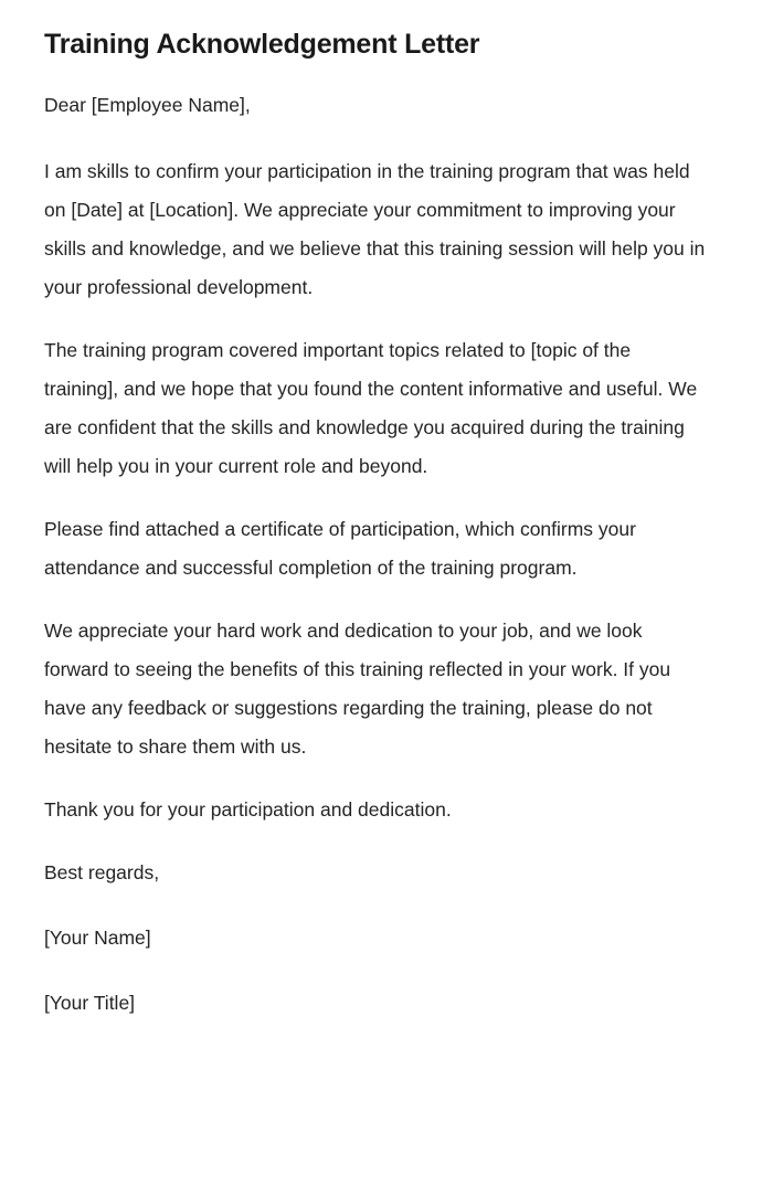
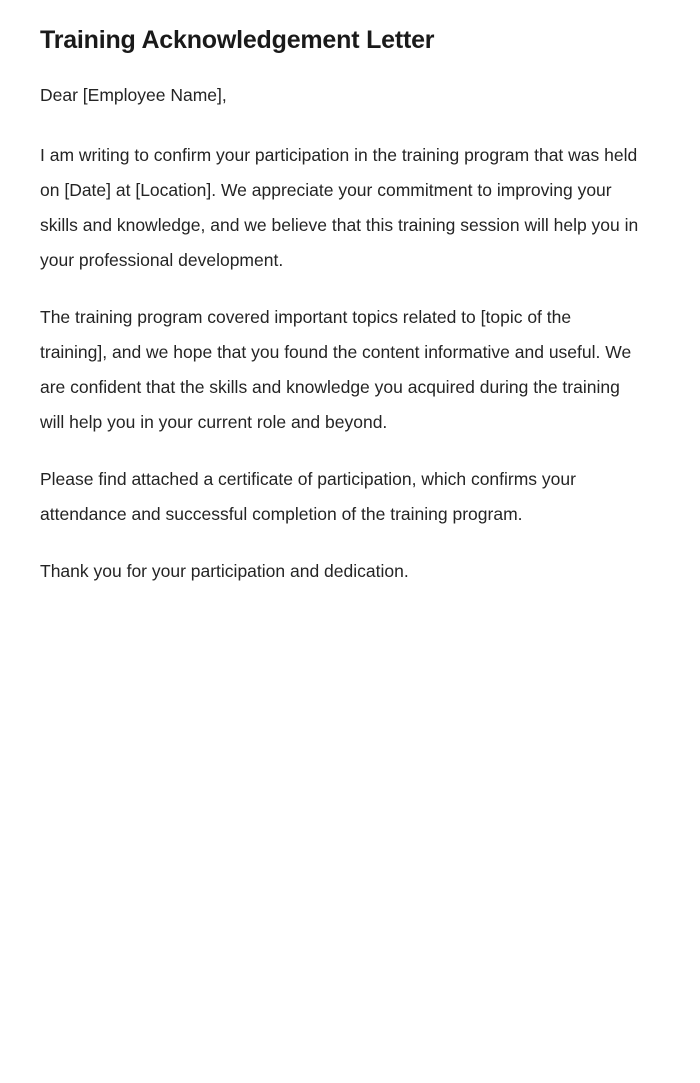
  Training Acknowledgement Letter
  Dear [Employee Name],
- I am skills to confirm your participation in the training program that was held on [Date] at [Location]. We appreciate your commitment to improving your skills and knowledge, and we believe that this training session will help you in your professional development.
+ I am writing to confirm your participation in the training program that was held on [Date] at [Location]. We appreciate your commitment to improving your skills and knowledge, and we believe that this training session will help you in your professional development.
  The training program covered important topics related to [topic of the training], and we hope that you found the content informative and useful. We are confident that the skills and knowledge you acquired during the training will help you in your current role and beyond.
  Please find attached a certificate of participation, which confirms your attendance and successful completion of the training program.
- We appreciate your hard work and dedication to your job, and we look forward to seeing the benefits of this training reflected in your work. If you have any feedback or suggestions regarding the training, please do not hesitate to share them with us.
  Thank you for your participation and dedication.
- Best regards,
- [Your Name]
- [Your Title]
